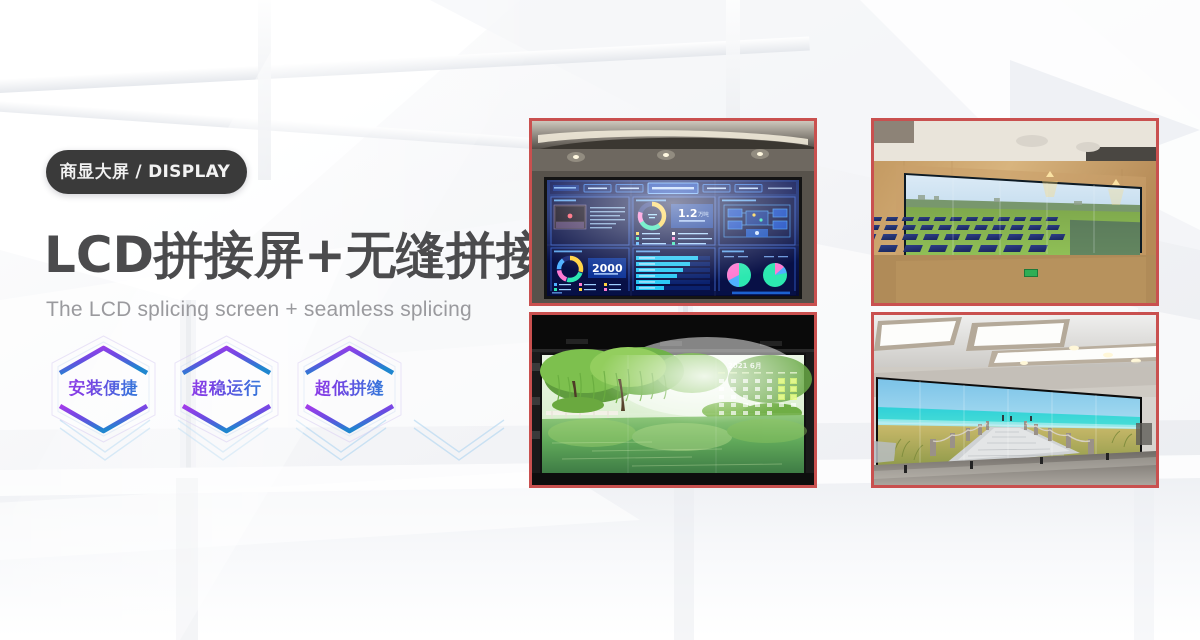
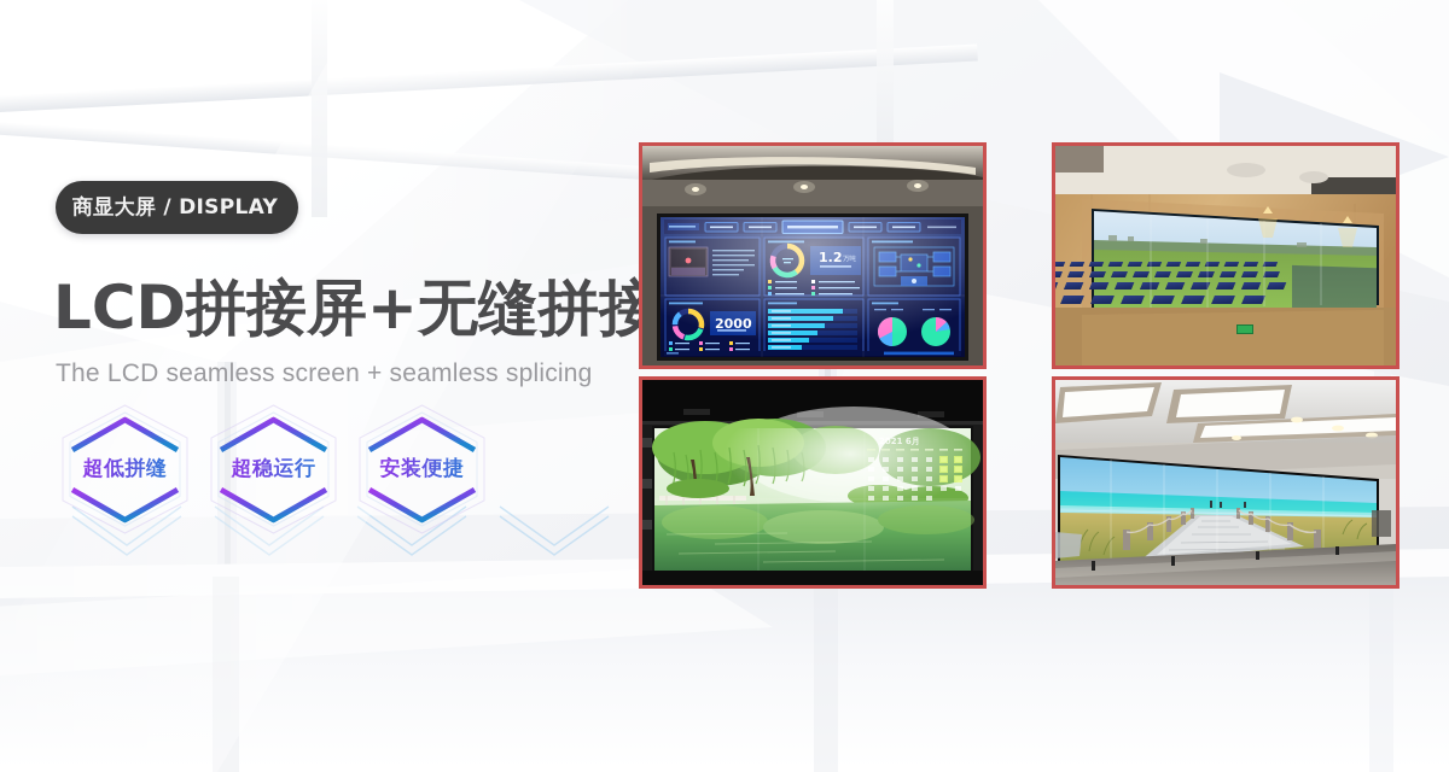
  商显大屏 / DISPLAY
  LCD拼接屏+无缝拼接
- The LCD splicing screen + seamless splicing
+ The LCD seamless screen + seamless splicing
- 安装便捷
+ 超低拼缝
  超稳运行
- 超低拼缝
+ 安装便捷
  2021 6月
